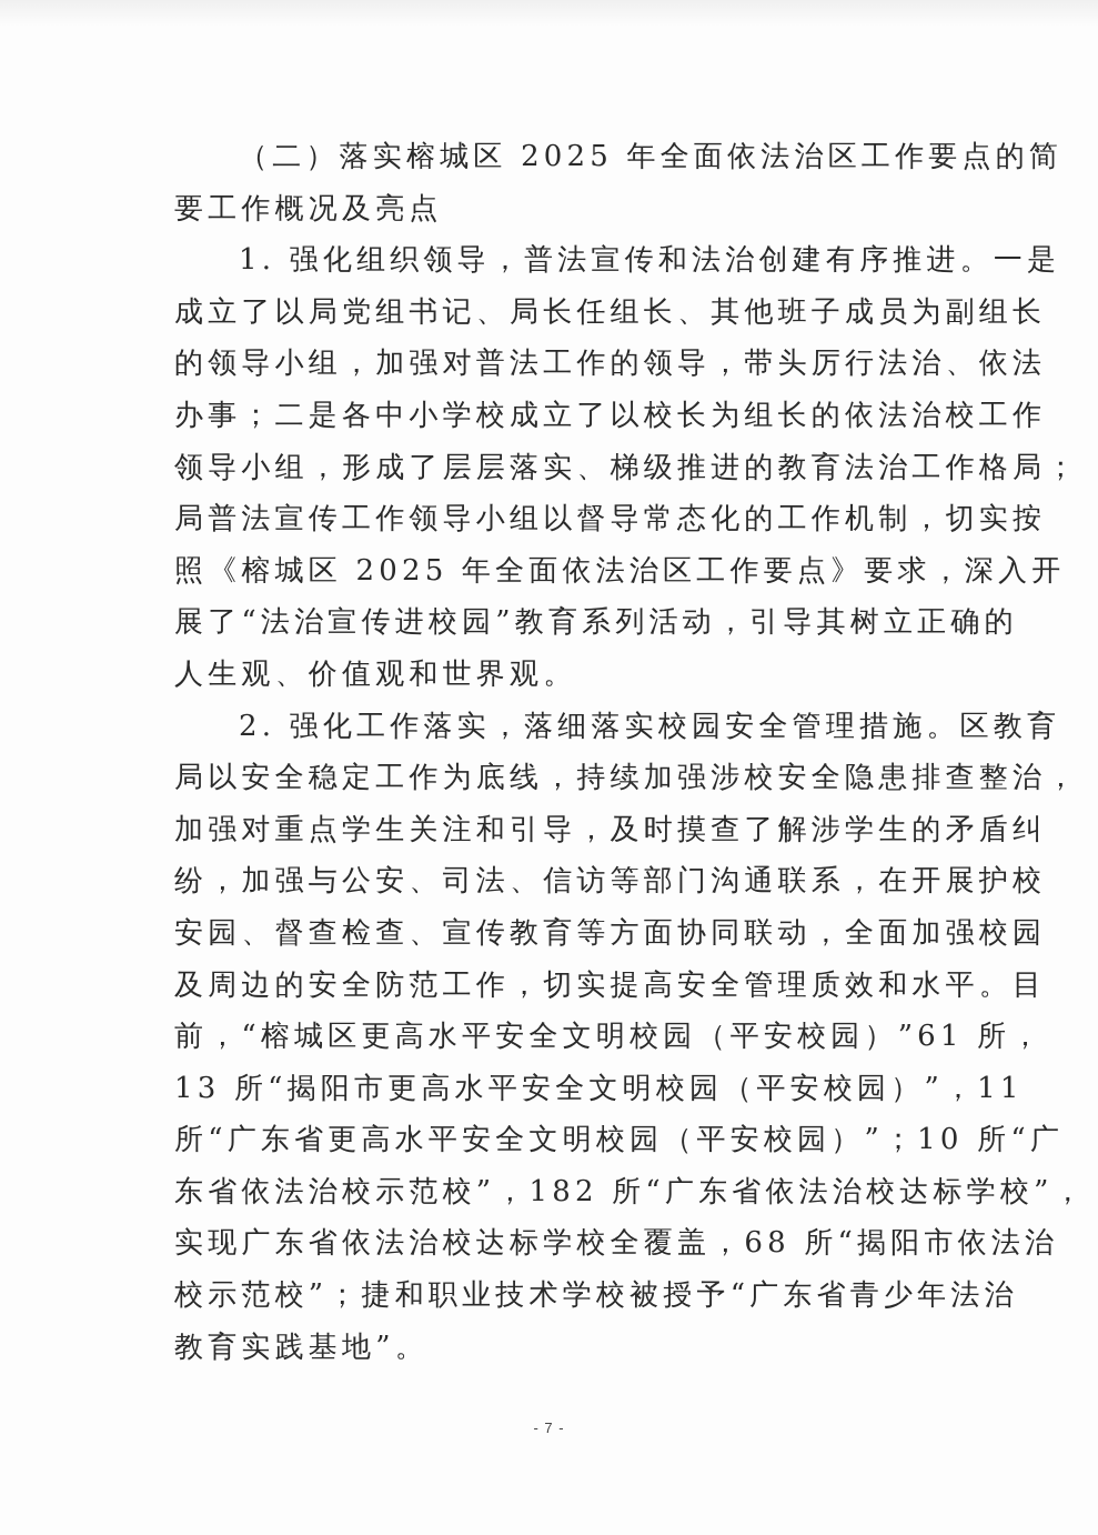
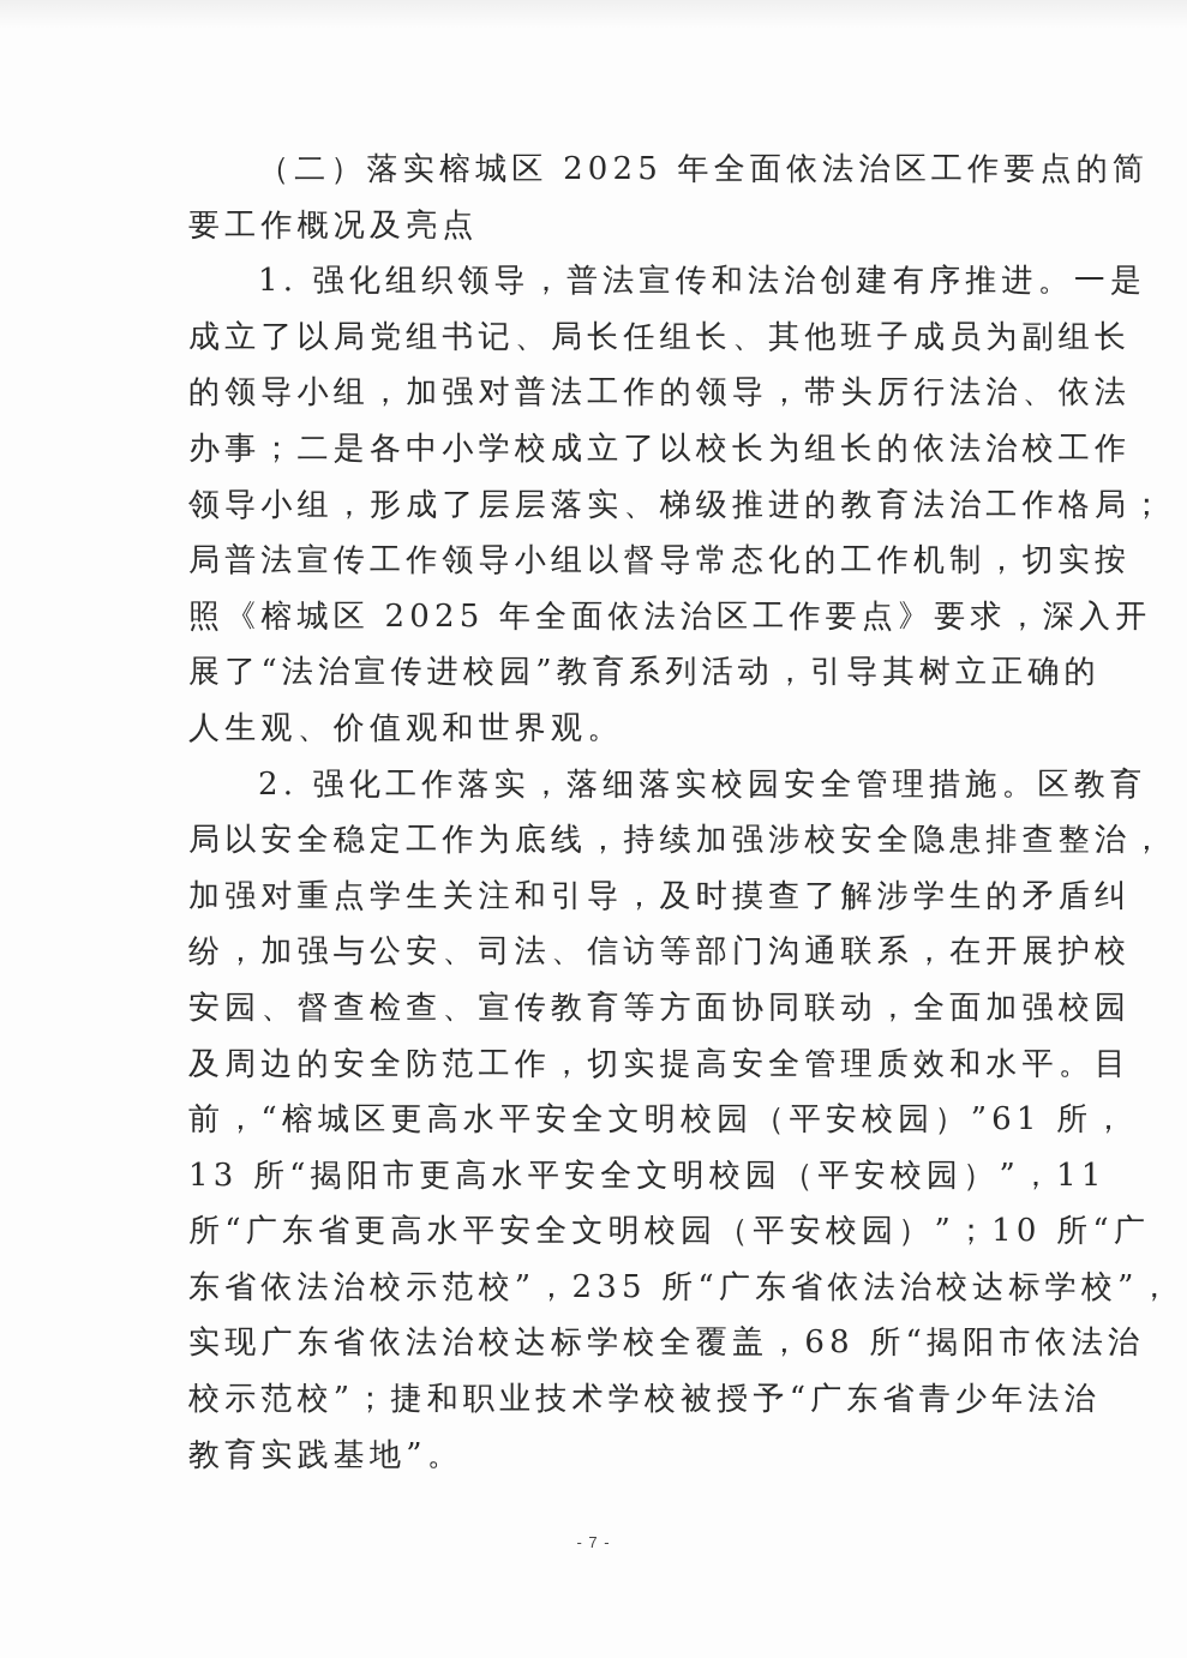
  （二）落实榕城区 2025 年全面依法治区工作要点的简
  要工作概况及亮点
  1. 强化组织领导，普法宣传和法治创建有序推进。一是
  成立了以局党组书记、局长任组长、其他班子成员为副组长
  的领导小组，加强对普法工作的领导，带头厉行法治、依法
  办事；二是各中小学校成立了以校长为组长的依法治校工作
  领导小组，形成了层层落实、梯级推进的教育法治工作格局；
  局普法宣传工作领导小组以督导常态化的工作机制，切实按
  照《榕城区 2025 年全面依法治区工作要点》要求，深入开
  展了“法治宣传进校园”教育系列活动，引导其树立正确的
  人生观、价值观和世界观。
  2. 强化工作落实，落细落实校园安全管理措施。区教育
  局以安全稳定工作为底线，持续加强涉校安全隐患排查整治，
  加强对重点学生关注和引导，及时摸查了解涉学生的矛盾纠
  纷，加强与公安、司法、信访等部门沟通联系，在开展护校
  安园、督查检查、宣传教育等方面协同联动，全面加强校园
  及周边的安全防范工作，切实提高安全管理质效和水平。目
  前，“榕城区更高水平安全文明校园（平安校园）”61 所，
  13 所“揭阳市更高水平安全文明校园（平安校园）”，11
  所“广东省更高水平安全文明校园（平安校园）”；10 所“广
- 东省依法治校示范校”，182 所“广东省依法治校达标学校”，
+ 东省依法治校示范校”，235 所“广东省依法治校达标学校”，
  实现广东省依法治校达标学校全覆盖，68 所“揭阳市依法治
  校示范校”；捷和职业技术学校被授予“广东省青少年法治
  教育实践基地”。
  - 7 -
